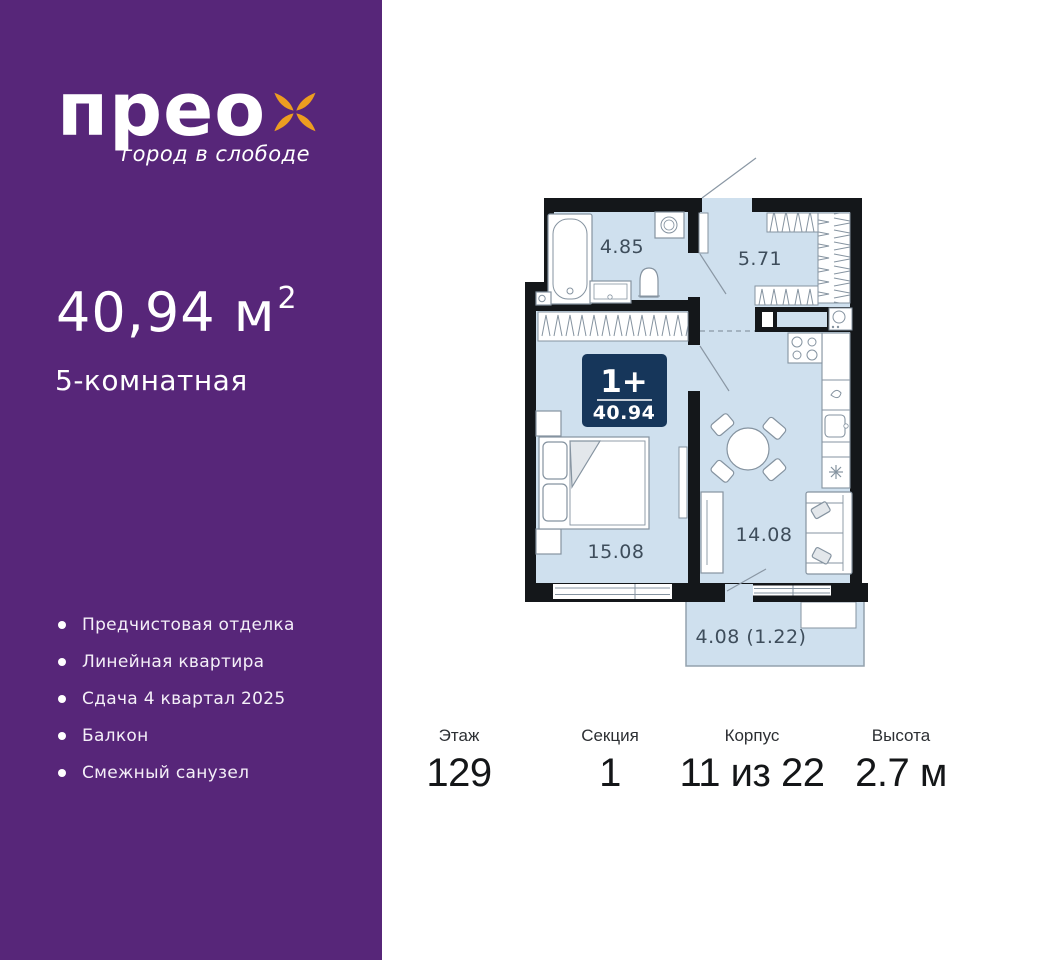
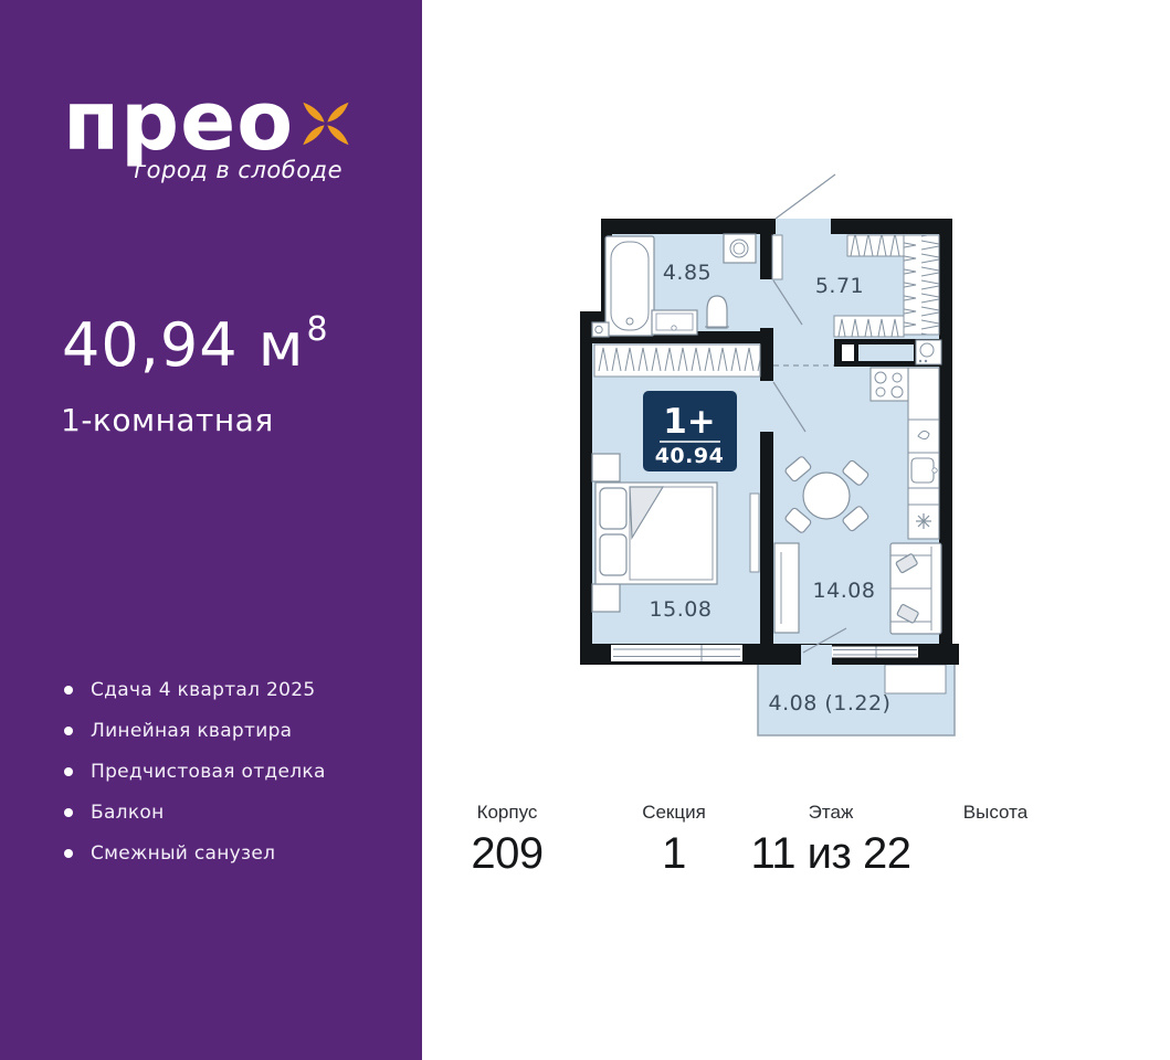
  прео
  город в слободе
- 40,94 м2
+ 40,94 м8
- 5-комнатная
+ 1-комнатная
- Предчистовая отделка
+ Сдача 4 квартал 2025
  Линейная квартира
- Сдача 4 квартал 2025
+ Предчистовая отделка
  Балкон
  Смежный санузел
  4.85
  5.71
  15.08
  14.08
  4.08 (1.22)
  1+
  40.94
- Этаж
+ Корпус
- 129
+ 209
  Секция
  1
- Корпус
+ Этаж
  11 из 22
  Высота
- 2.7 м
